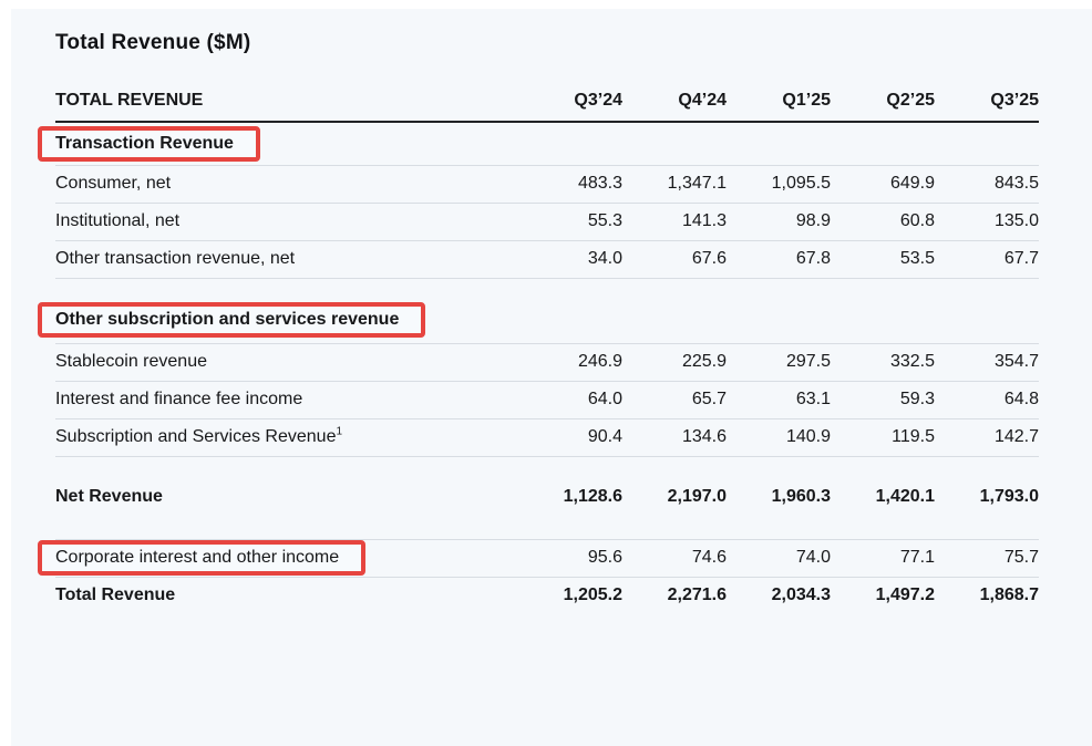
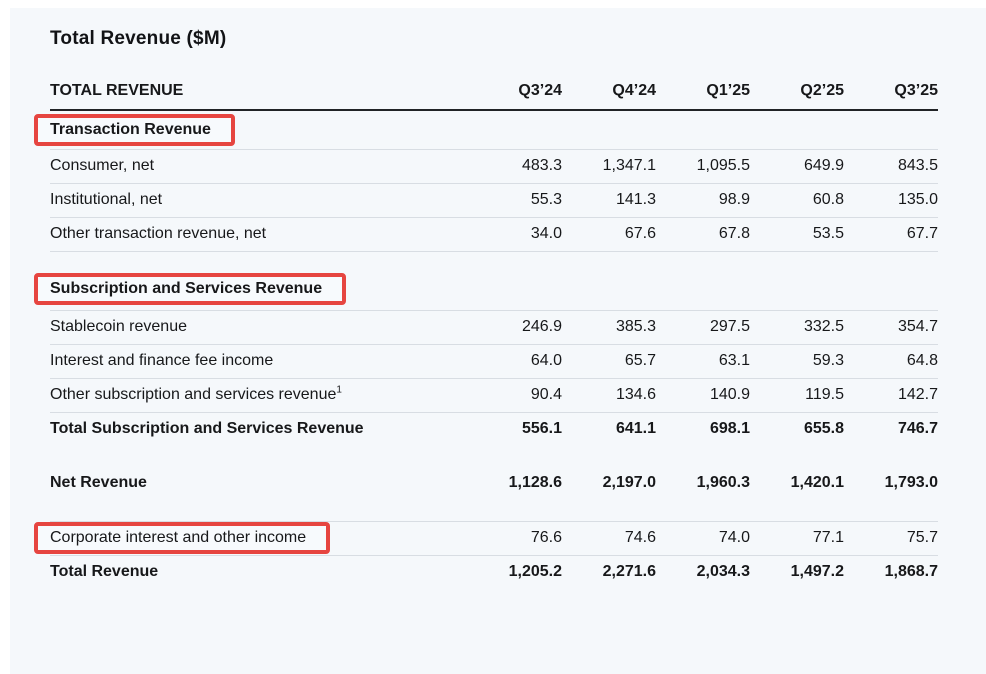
  Total Revenue ($M)
  TOTAL REVENUE	Q3’24	Q4’24	Q1’25	Q2’25	Q3’25
  Transaction Revenue
  Consumer, net	483.3	1,347.1	1,095.5	649.9	843.5
  Institutional, net	55.3	141.3	98.9	60.8	135.0
  Other transaction revenue, net	34.0	67.6	67.8	53.5	67.7
- Other subscription and services revenue
+ Subscription and Services Revenue
- Stablecoin revenue	246.9	225.9	297.5	332.5	354.7
+ Stablecoin revenue	246.9	385.3	297.5	332.5	354.7
  Interest and finance fee income	64.0	65.7	63.1	59.3	64.8
- Subscription and Services Revenue1	90.4	134.6	140.9	119.5	142.7
+ Other subscription and services revenue1	90.4	134.6	140.9	119.5	142.7
+ Total Subscription and Services Revenue	556.1	641.1	698.1	655.8	746.7
  Net Revenue	1,128.6	2,197.0	1,960.3	1,420.1	1,793.0
- Corporate interest and other income	95.6	74.6	74.0	77.1	75.7
+ Corporate interest and other income	76.6	74.6	74.0	77.1	75.7
  Total Revenue	1,205.2	2,271.6	2,034.3	1,497.2	1,868.7
